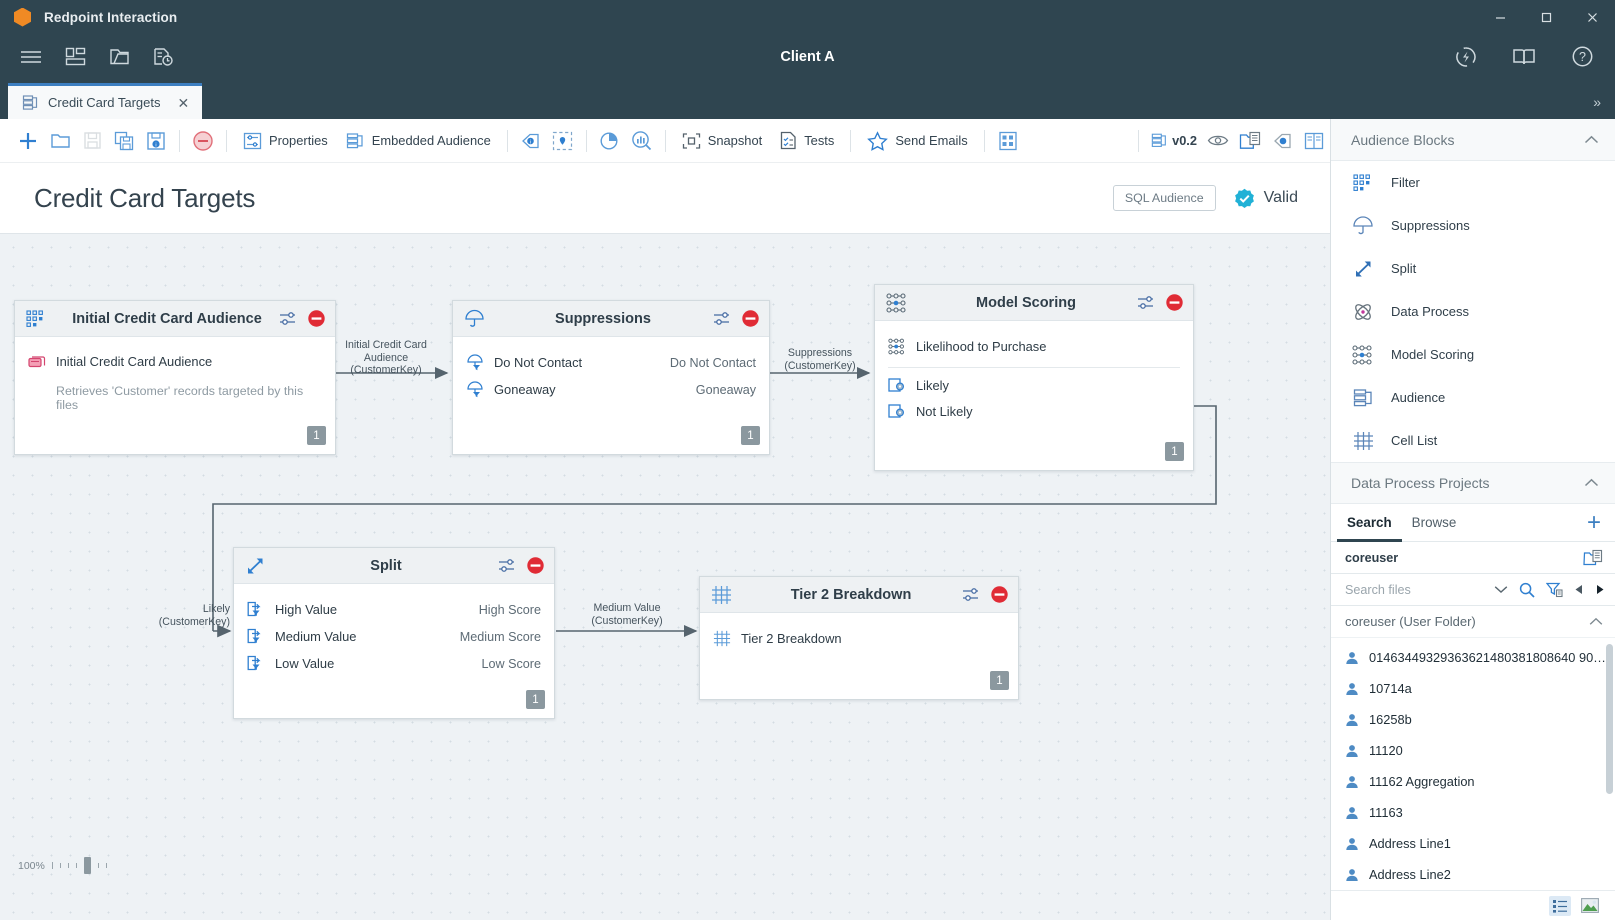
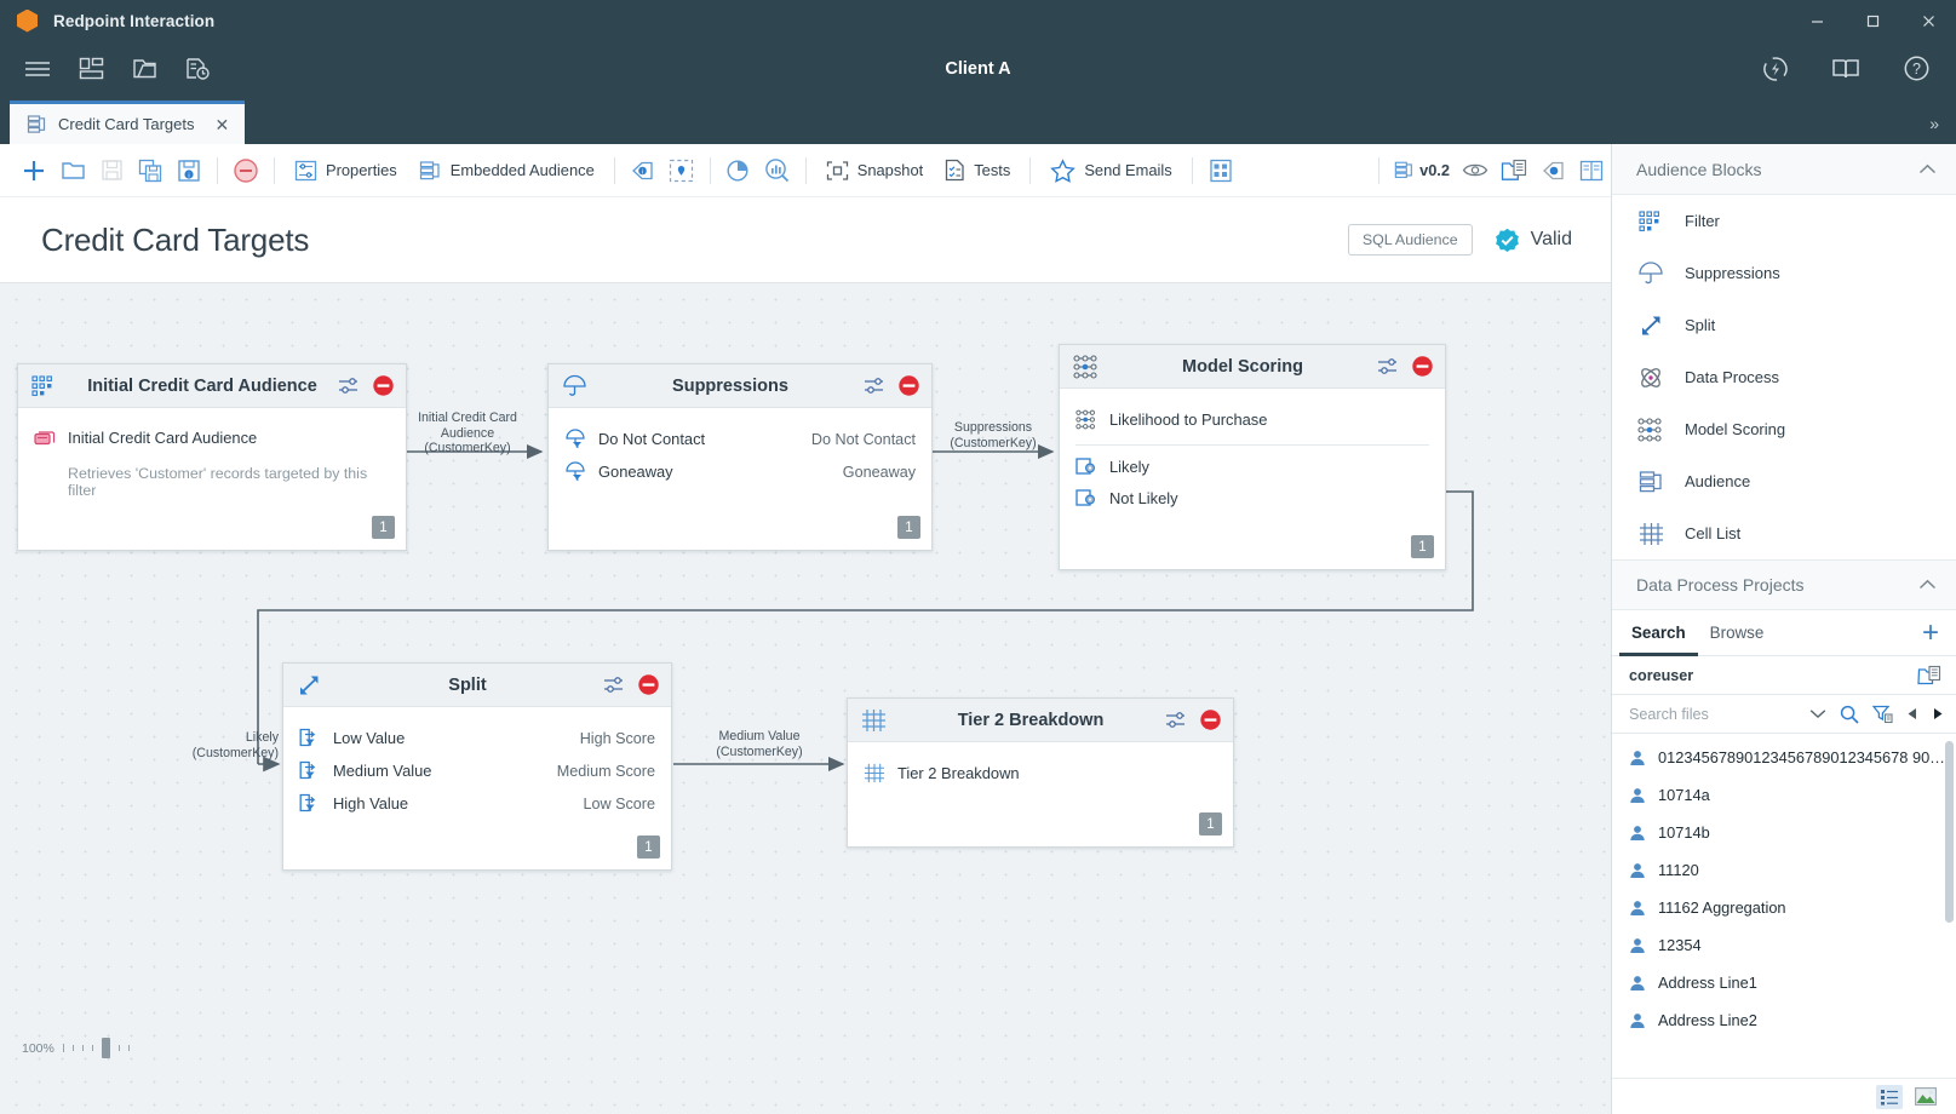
  Redpoint Interaction
  Client A
  ?
  Credit Card Targets
  ✕
  »
  Properties
  Embedded Audience
  Snapshot
  Tests
  Send Emails
  v0.2
  Credit Card Targets
  SQL Audience
  Valid
  Initial Credit Card Audience
  Initial Credit Card Audience
- Retrieves 'Customer' records targeted by this files
+ Retrieves 'Customer' records targeted by this filter
  1
  Suppressions
  Do Not Contact
  Do Not Contact
  Goneaway
  Goneaway
  1
  Model Scoring
  Likelihood to Purchase
  Likely
  Not Likely
  1
  Split
- High Value
+ Low Value
  High Score
  Medium Value
  Medium Score
- Low Value
+ High Value
  Low Score
  1
  Tier 2 Breakdown
  Tier 2 Breakdown
  1
  Initial Credit Card
  Audience
  (CustomerKey)
  Suppressions
  (CustomerKey)
  Likely
  (CustomerKey)
  Medium Value
  (CustomerKey)
  100%
  Audience Blocks
  Filter
  Suppressions
  Split
  Data Process
  Model Scoring
  Audience
  Cell List
  Data Process Projects
  Search
  Browse
  +
  coreuser
  Search files
- coreuser (User Folder)
- 01463449329363621480381808640 90…
+ 01234567890123456789012345678 90…
  10714a
- 16258b
+ 10714b
  11120
  11162 Aggregation
- 11163
+ 12354
  Address Line1
  Address Line2
